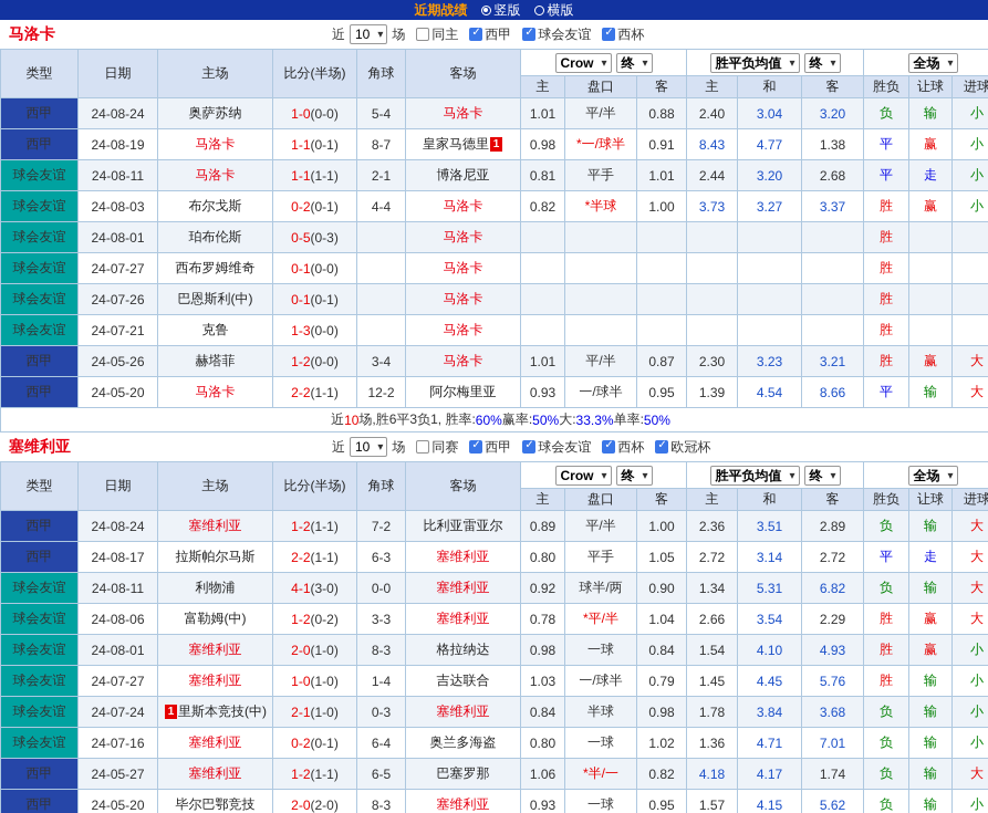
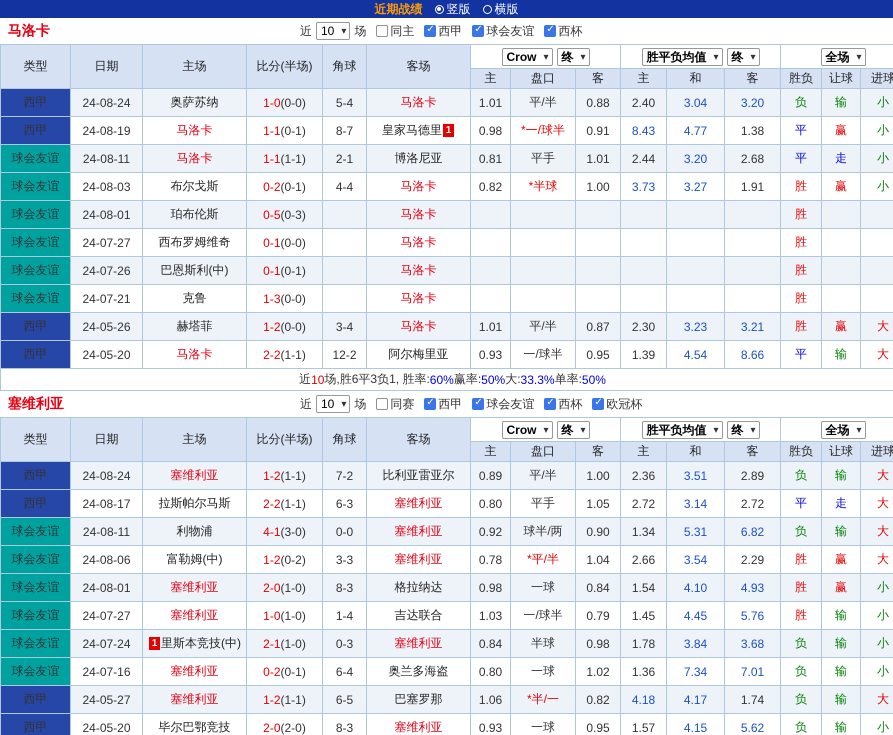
  近期战绩
  竖版
  横版
  马洛卡
  近
  10
  场
  同主
  西甲
  球会友谊
  西杯
  类型	日期	主场	比分(半场)	角球	客场	Crow 终	胜平负均值 终	全场
  主	盘口	客	主	和	客	胜负	让球	进球
  西甲	24-08-24	奥萨苏纳	1-0(0-0)	5-4	马洛卡	1.01	平/半	0.88	2.40	3.04	3.20	负	输	小
  西甲	24-08-19	马洛卡	1-1(0-1)	8-7	皇家马德里 1	0.98	*一/球半	0.91	8.43	4.77	1.38	平	赢	小
  球会友谊	24-08-11	马洛卡	1-1(1-1)	2-1	博洛尼亚	0.81	平手	1.01	2.44	3.20	2.68	平	走	小
- 球会友谊	24-08-03	布尔戈斯	0-2(0-1)	4-4	马洛卡	0.82	*半球	1.00	3.73	3.27	3.37	胜	赢	小
+ 球会友谊	24-08-03	布尔戈斯	0-2(0-1)	4-4	马洛卡	0.82	*半球	1.00	3.73	3.27	1.91	胜	赢	小
  球会友谊	24-08-01	珀布伦斯	0-5(0-3)		马洛卡							胜
  球会友谊	24-07-27	西布罗姆维奇	0-1(0-0)		马洛卡							胜
  球会友谊	24-07-26	巴恩斯利(中)	0-1(0-1)		马洛卡							胜
  球会友谊	24-07-21	克鲁	1-3(0-0)		马洛卡							胜
  西甲	24-05-26	赫塔菲	1-2(0-0)	3-4	马洛卡	1.01	平/半	0.87	2.30	3.23	3.21	胜	赢	大
  西甲	24-05-20	马洛卡	2-2(1-1)	12-2	阿尔梅里亚	0.93	一/球半	0.95	1.39	4.54	8.66	平	输	大
  近
  10
  场,胜6平3负1, 胜率:
  60%
  赢率:
  50%
  大:
  33.3%
  单率:
  50%
  塞维利亚
  近
  10
  场
  同赛
  西甲
  球会友谊
  西杯
  欧冠杯
  类型	日期	主场	比分(半场)	角球	客场	Crow 终	胜平负均值 终	全场
  主	盘口	客	主	和	客	胜负	让球	进球
  西甲	24-08-24	塞维利亚	1-2(1-1)	7-2	比利亚雷亚尔	0.89	平/半	1.00	2.36	3.51	2.89	负	输	大
  西甲	24-08-17	拉斯帕尔马斯	2-2(1-1)	6-3	塞维利亚	0.80	平手	1.05	2.72	3.14	2.72	平	走	大
  球会友谊	24-08-11	利物浦	4-1(3-0)	0-0	塞维利亚	0.92	球半/两	0.90	1.34	5.31	6.82	负	输	大
  球会友谊	24-08-06	富勒姆(中)	1-2(0-2)	3-3	塞维利亚	0.78	*平/半	1.04	2.66	3.54	2.29	胜	赢	大
  球会友谊	24-08-01	塞维利亚	2-0(1-0)	8-3	格拉纳达	0.98	一球	0.84	1.54	4.10	4.93	胜	赢	小
  球会友谊	24-07-27	塞维利亚	1-0(1-0)	1-4	吉达联合	1.03	一/球半	0.79	1.45	4.45	5.76	胜	输	小
  球会友谊	24-07-24	1 里斯本竞技(中)	2-1(1-0)	0-3	塞维利亚	0.84	半球	0.98	1.78	3.84	3.68	负	输	小
- 球会友谊	24-07-16	塞维利亚	0-2(0-1)	6-4	奥兰多海盗	0.80	一球	1.02	1.36	4.71	7.01	负	输	小
+ 球会友谊	24-07-16	塞维利亚	0-2(0-1)	6-4	奥兰多海盗	0.80	一球	1.02	1.36	7.34	7.01	负	输	小
  西甲	24-05-27	塞维利亚	1-2(1-1)	6-5	巴塞罗那	1.06	*半/一	0.82	4.18	4.17	1.74	负	输	大
  西甲	24-05-20	毕尔巴鄂竞技	2-0(2-0)	8-3	塞维利亚	0.93	一球	0.95	1.57	4.15	5.62	负	输	小
